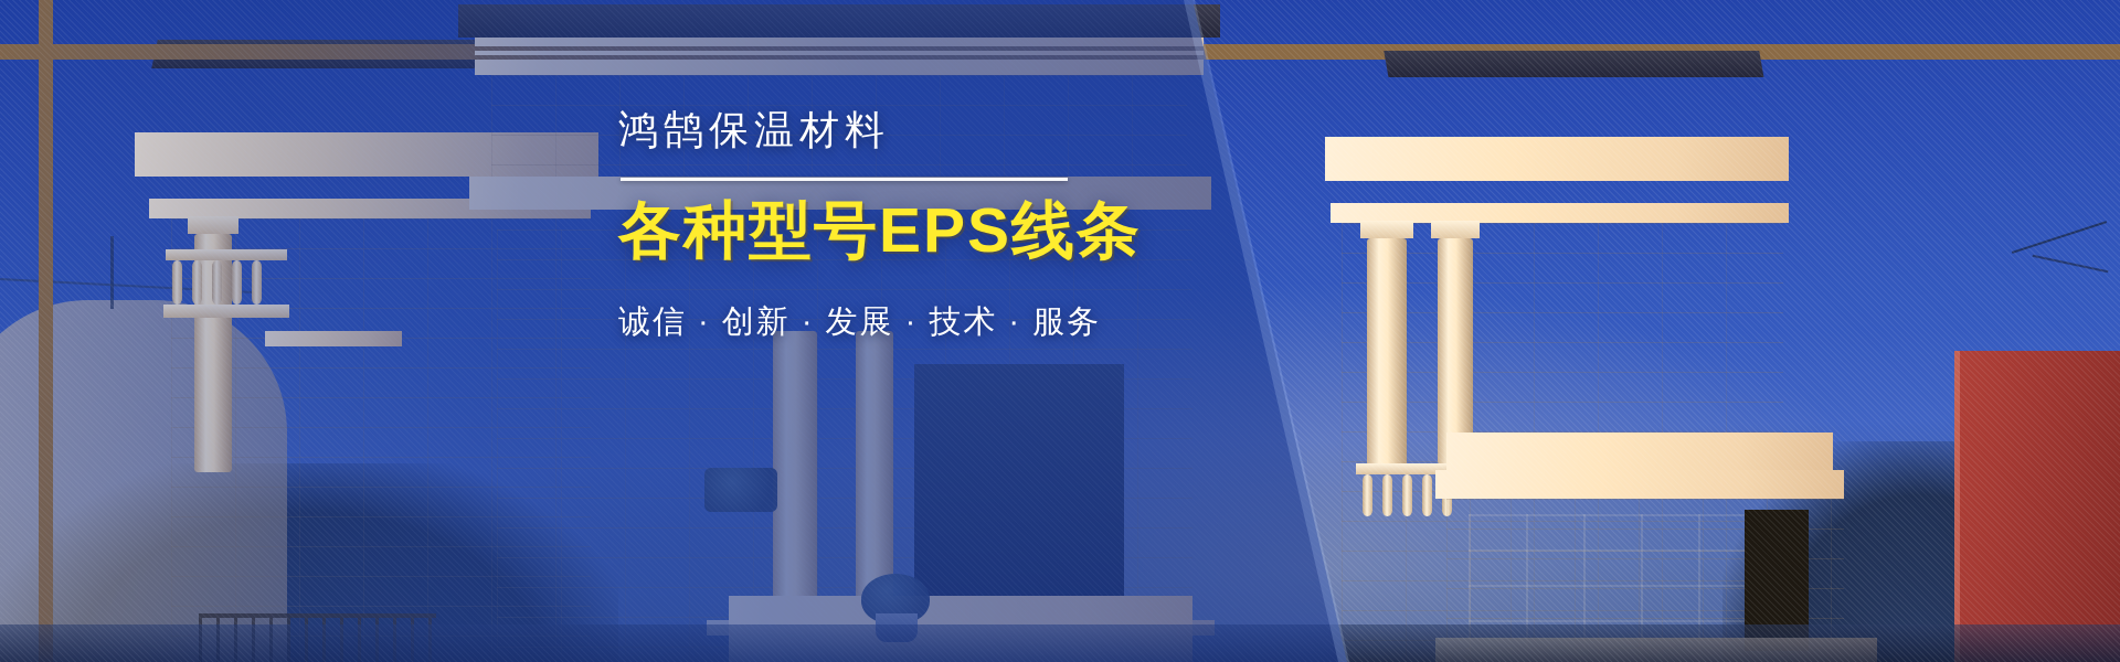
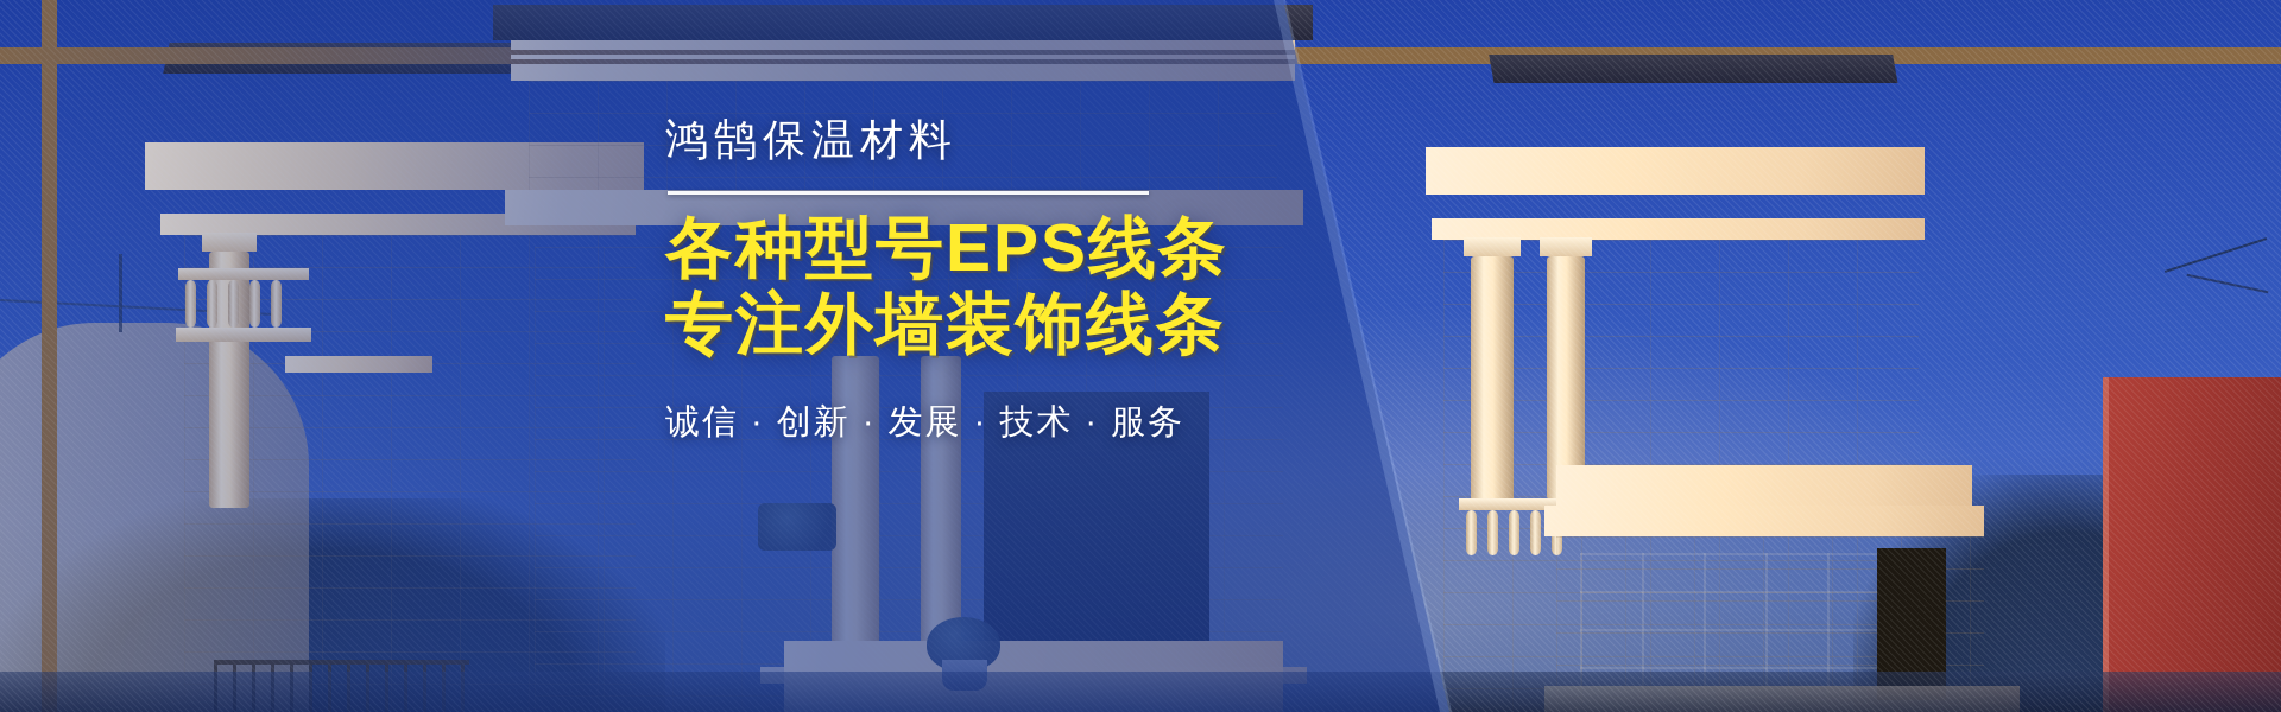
  鸿鹄保温材料
  各种型号EPS线条
+ 专注外墙装饰线条
  诚信 · 创新 · 发展 · 技术 · 服务
